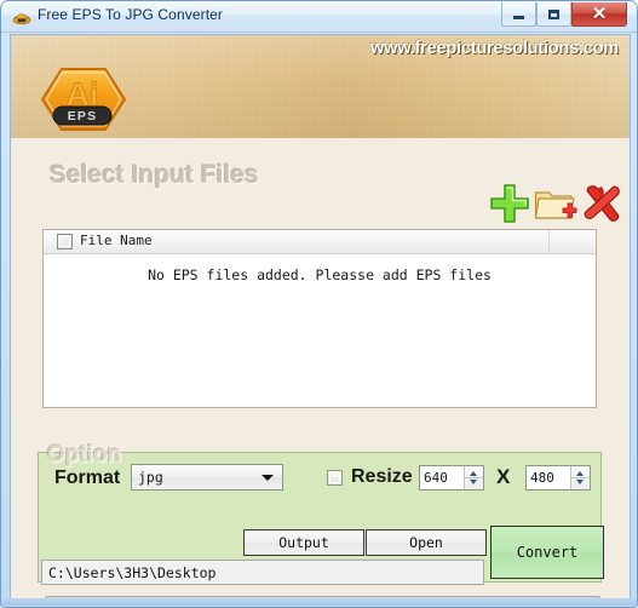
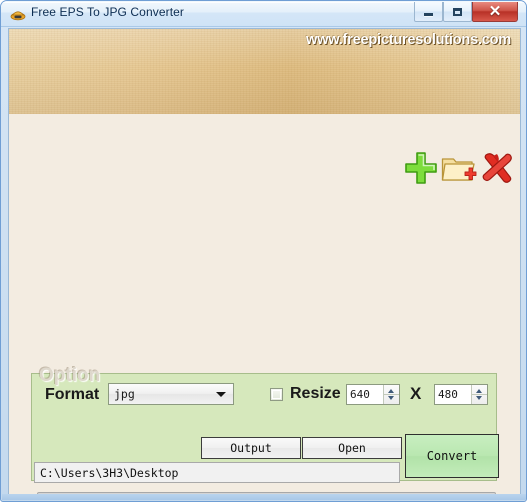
  Free EPS To JPG Converter
  ✕
  www.freepicturesolutions.com
- Ai
- EPS
- Select Input Files
- File Name
- No EPS files added. Pleasse add EPS files
  Option
  Format
  jpg
  Resize
  640
  X
  480
  Output
  Open
  Convert
  C:\Users\3H3\Desktop
